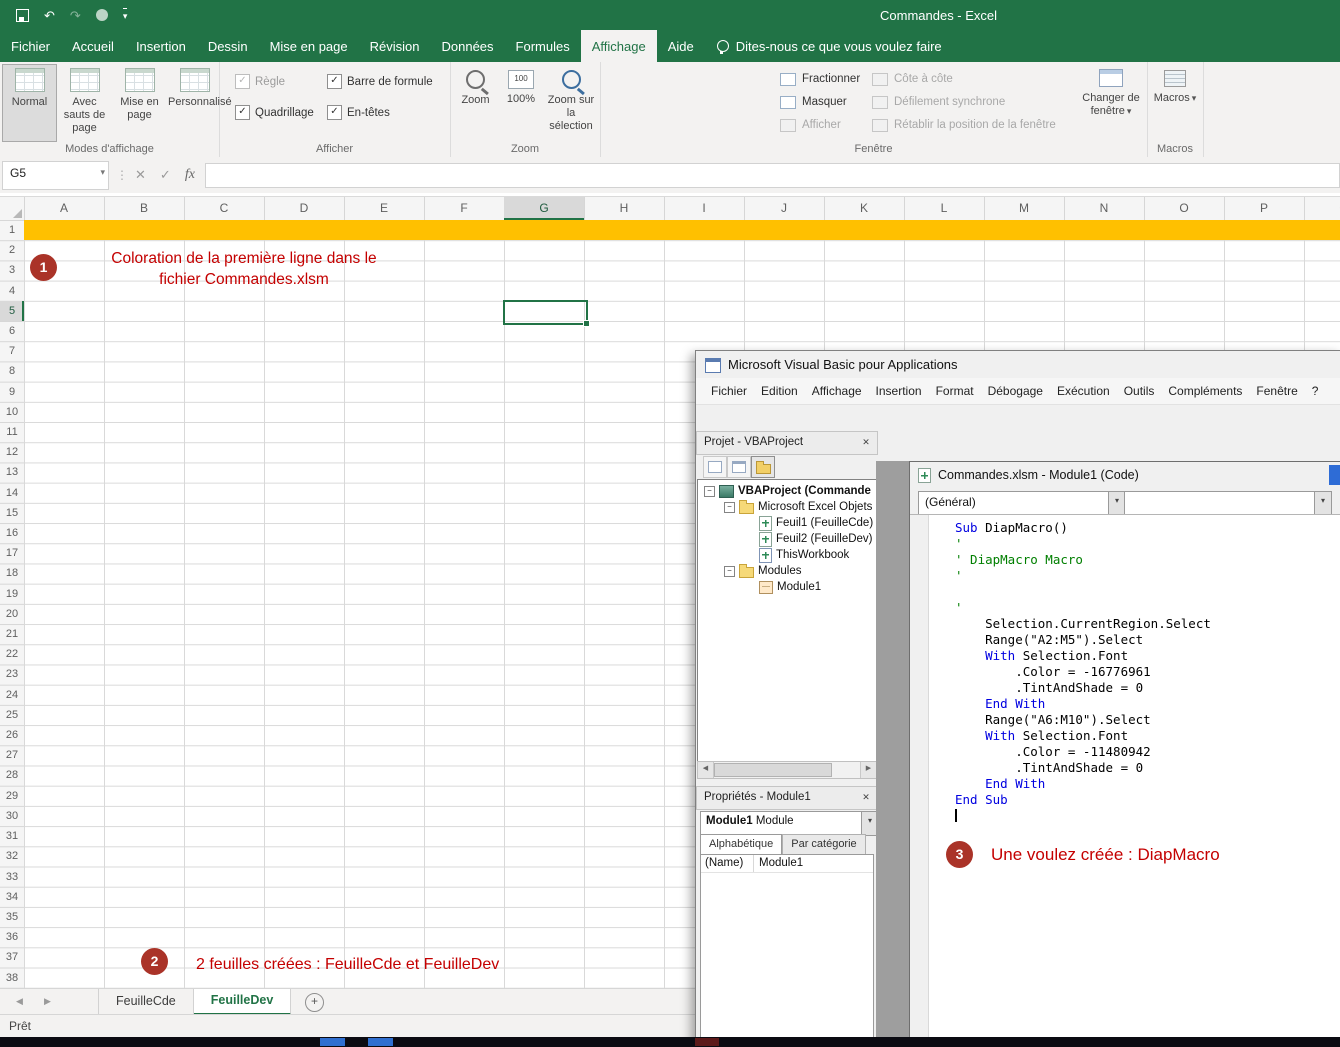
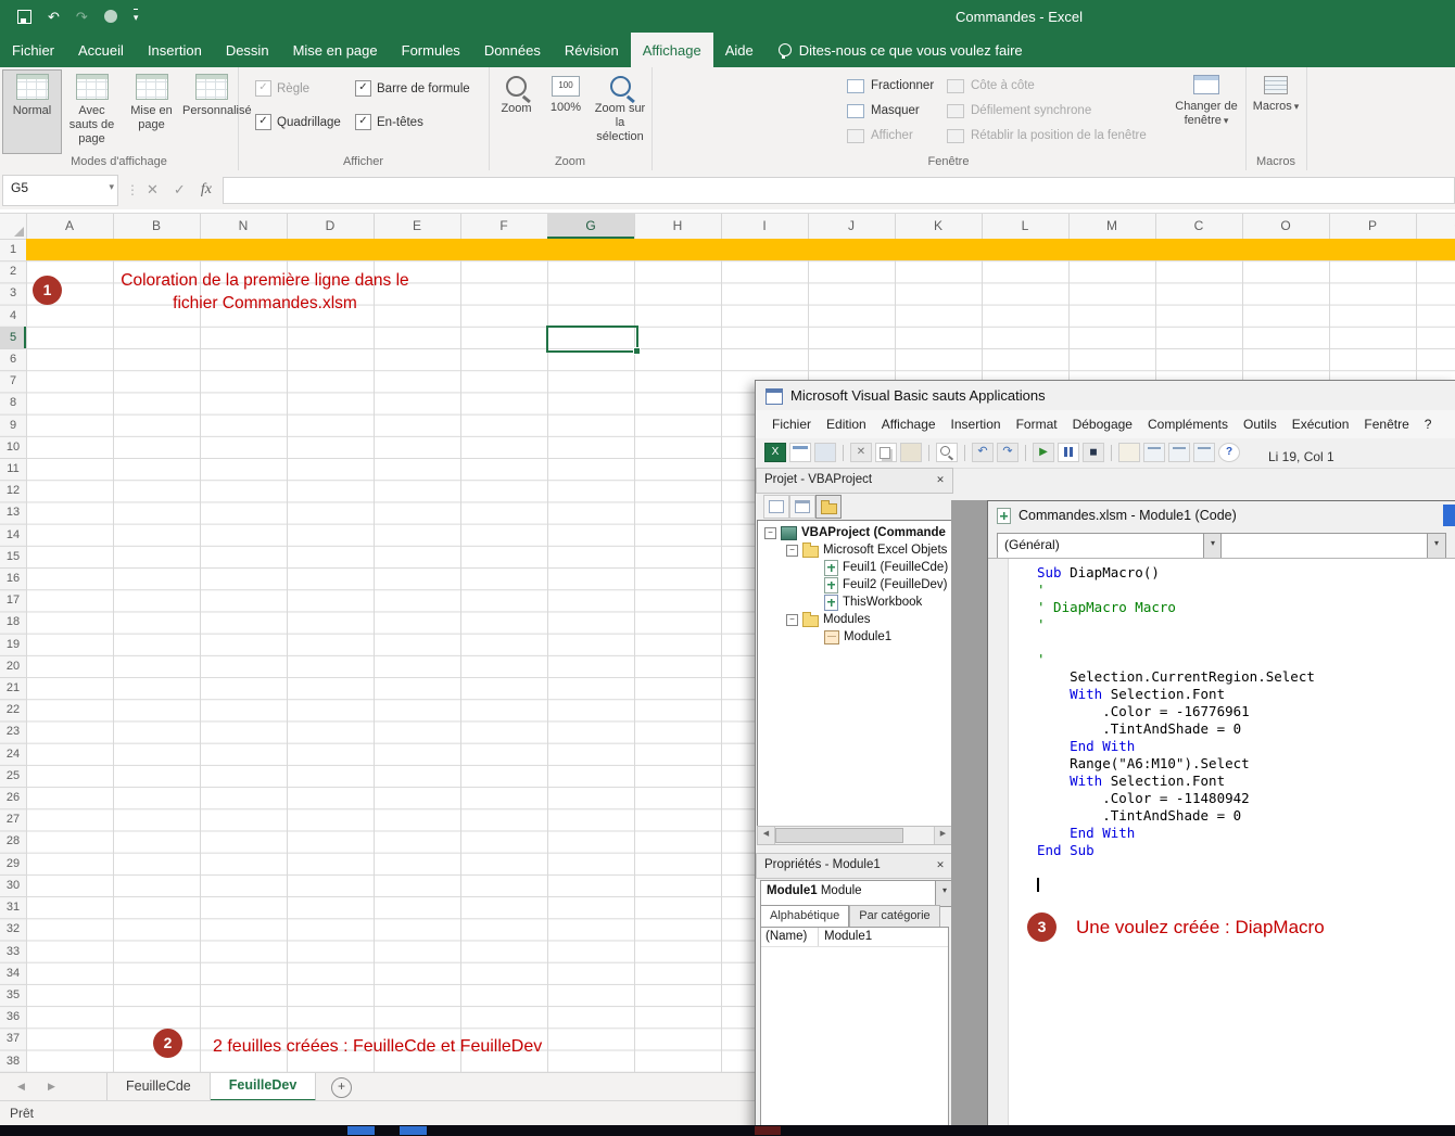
  Commandes - Excel
  Fichier
  Accueil
  Insertion
  Dessin
  Mise en page
- Révision
+ Formules
  Données
- Formules
+ Révision
  Affichage
  Aide
  Dites-nous ce que vous voulez faire
  Normal
  Avec sauts de page
  Mise en page
  Personnali
  Modes d'affichage
  ✓
  Règle
  ✓
  Barre de formule
  ✓
  Quadrillage
  ✓
  En-têtes
  Afficher
  Zoom
  100%
  Zoom sur la sélection
  Zoom
  Fractionner
  Masquer
  Afficher
  Côte à côte
  Défilement synchrone
  Rétablir la position de la fenêtre
  Changer de fenêtre
  Fenêtre
  Macros
  Macros
  G5
  fx
  A
  B
- C
+ N
  D
  E
  F
  G
  H
  I
  J
  K
  L
  M
- N
+ C
  O
  P
  1
  2
  3
  4
  5
  6
  7
  8
  9
  10
  11
  12
  13
  14
  15
  16
  17
  18
  19
  20
  21
  22
  23
  24
  25
  26
  27
  28
  29
  30
  31
  32
  33
  34
  35
  36
  37
  38
  1
  Coloration de la première ligne dans le
  fichier Commandes.xlsm
  2
  2 feuilles créées : FeuilleCde et FeuilleDev
  FeuilleCde
  FeuilleDev
  Prêt
- Microsoft Visual Basic pour Applications
+ Microsoft Visual Basic sauts Applications
  Fichier
  Edition
  Affichage
  Insertion
  Format
  Débogage
- Exécution
+ Compléments
  Outils
- Compléments
+ Exécution
  Fenêtre
  ?
+ Li 19, Col 1
  Projet - VBAProject
  VBAProject (Commande
  Microsoft Excel Objets
  Feuil1 (FeuilleCde)
  Feuil2 (FeuilleDev)
  ThisWorkbook
  Modules
  Module1
  Propriétés - Module1
  Module1 Module
  Alphabétique
  Par catégorie
  (Name)
  Module1
  Commandes.xlsm - Module1 (Code)
  (Général)
  Sub DiapMacro()
  '
  ' DiapMacro Macro
  '
  '
  Selection.CurrentRegion.Select
- Range("A2:M5").Select
  With Selection.Font
  .Color = -16776961
  .TintAndShade = 0
  End With
  Range("A6:M10").Select
  With Selection.Font
  .Color = -11480942
  .TintAndShade = 0
  End With
  End Sub
  3
  Une voulez créée : DiapMacro
